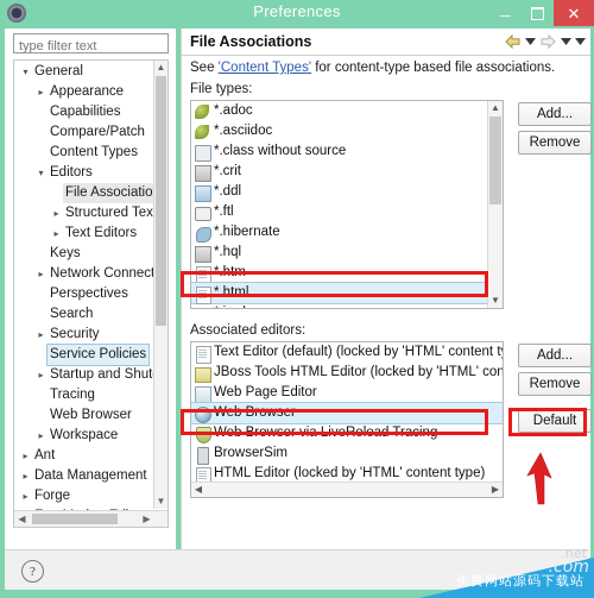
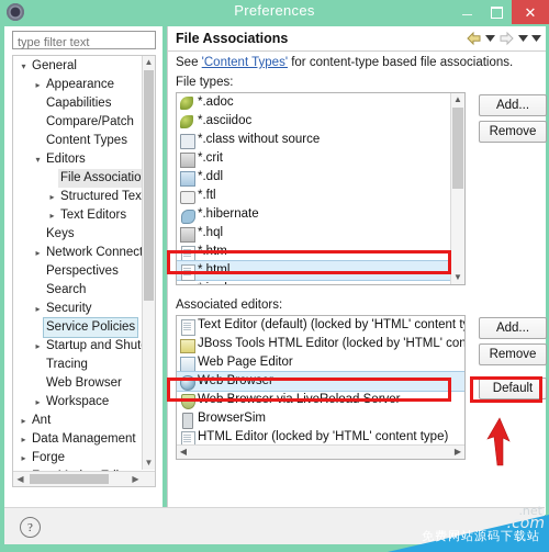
  Preferences
  ✕
  type filter text
  ▾
  General
  ▸
  Appearance
  Capabilities
  Compare/Patch
  Content Types
  ▾
  Editors
  File Associatio
  ▸
  Structured Tex
  ▸
  Text Editors
  Keys
  ▸
  Network Connec
  Perspectives
  Search
  ▸
  Security
  Service Policies
  ▸
  Startup and Shut
  Tracing
  Web Browser
  ▸
  Workspace
  ▸
  Ant
  ▸
  Data Management
  ▸
  Forge
  ▲
  ▼
  ◀
  ▶
  File Associations
  See 'Content Types' for content-type based file associations.
  File types:
  *.adoc
  *.asciidoc
  *.class without source
  *.crit
  *.ddl
  *.ftl
  *.hibernate
  *.hql
  *.htm
  *.html
  ▲
  ▼
  Add...
  Remove
  Associated editors:
  Text Editor (default) (locked by 'HTML' content t
  JBoss Tools HTML Editor (locked by 'HTML' con
  Web Page Editor
  Web Browser
- Web Browser via LiveReload Tracing
+ Web Browser via LiveReload Server
  BrowserSim
  HTML Editor (locked by 'HTML' content type)
  ◀
  ▶
  Add...
  Remove
  Default
  ?
  .net
  .com
  免费网站源码下载站
